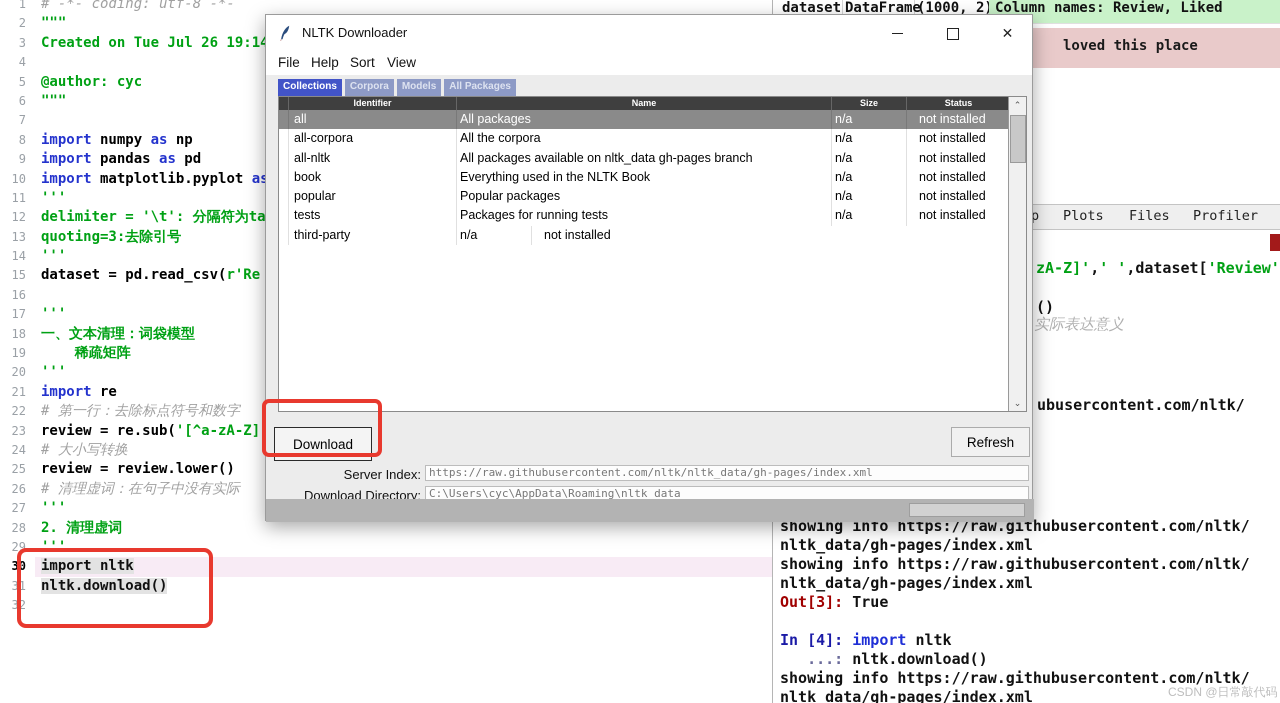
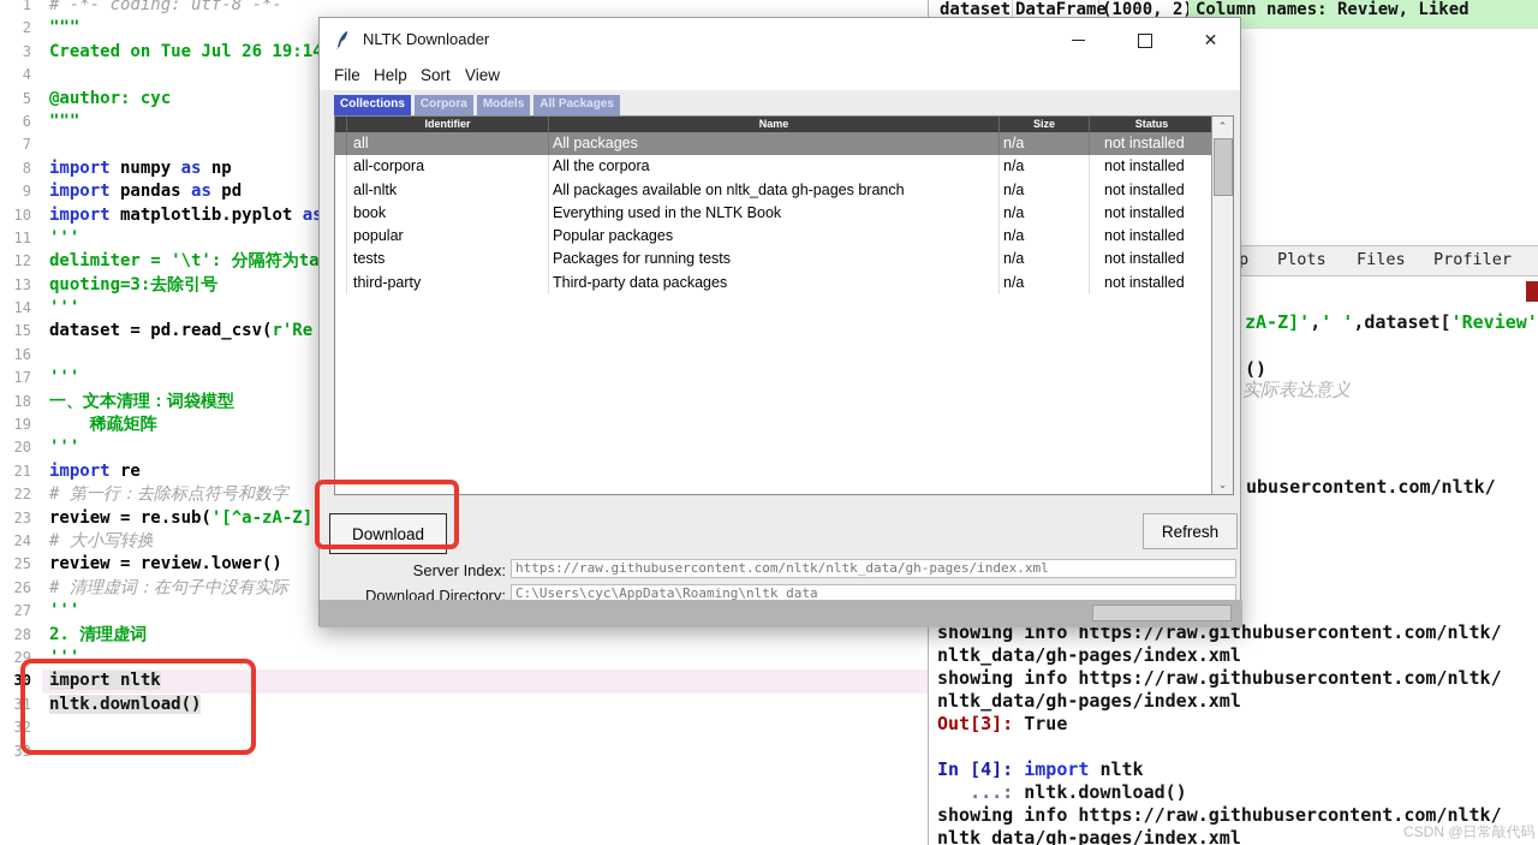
  1
  # -*- coding: utf-8 -*-
  2
  """
  3
  Created on Tue Jul 26 19:1
  4
  5
  @author: cyc
  6
  """
  7
  8
  import numpy as np
  9
  import pandas as pd
  10
  import matplotlib.pyplot a
  11
  '''
  12
  delimiter = '\t': 分隔符为ta
  13
  quoting=3:去除引号
  14
  '''
  15
  dataset = pd.read_csv(r'Re
  16
  17
  '''
  18
  一、文本清理：词袋模型
  19
  稀疏矩阵
  20
  '''
  21
  import re
  22
  # 第一行：去除标点符号和数字
  23
  review = re.sub('[^a-zA-Z]
  24
  # 大小写转换
  25
  review = review.lower()
  26
  # 清理虚词：在句子中没有实际
  27
  '''
  28
  2. 清理虚词
  29
  '''
  30
  import nltk
  31
  nltk.download()
  32
+ 33
  dataset
  DataFrame
  (1000, 2
  Column names: Review, Liked
- loved this place
  p
  Plots
  Files
  Profiler
  zA-Z]',' ',dataset['Review'
  ()
  实际表达意义
  ubusercontent.com/nltk/
  showing info https://raw.githubusercontent.com/nltk/
  nltk_data/gh-pages/index.xml
  showing info https://raw.githubusercontent.com/nltk/
  nltk_data/gh-pages/index.xml
  Out[3]: True
  In [4]: import nltk
  ...: nltk.download()
  showing info https://raw.githubusercontent.com/nltk/
  nltk_data/gh-pages/index.xml
  CSDN @日常敲代码
  NLTK Downloader
  ✕
  File
  Help
  Sort
  View
  Collections
  Corpora
  Models
  All Packages
  Identifier
  Name
  Size
  Status
  all
  All packages
  n/a
  not installed
  all-corpora
  All the corpora
  n/a
  not installed
  all-nltk
  All packages available on nltk_data gh-pages branch
  n/a
  not installed
  book
  Everything used in the NLTK Book
  n/a
  not installed
  popular
  Popular packages
  n/a
  not installed
  tests
  Packages for running tests
  n/a
  not installed
  third-party
+ Third-party data packages
  n/a
  not installed
  ⌃
  ⌄
  Download
  Refresh
  Server Index:
  https://raw.githubusercontent.com/nltk/nltk_data/gh-pages/index.xml
  Download Directory:
  C:\Users\cyc\AppData\Roaming\nltk_data
